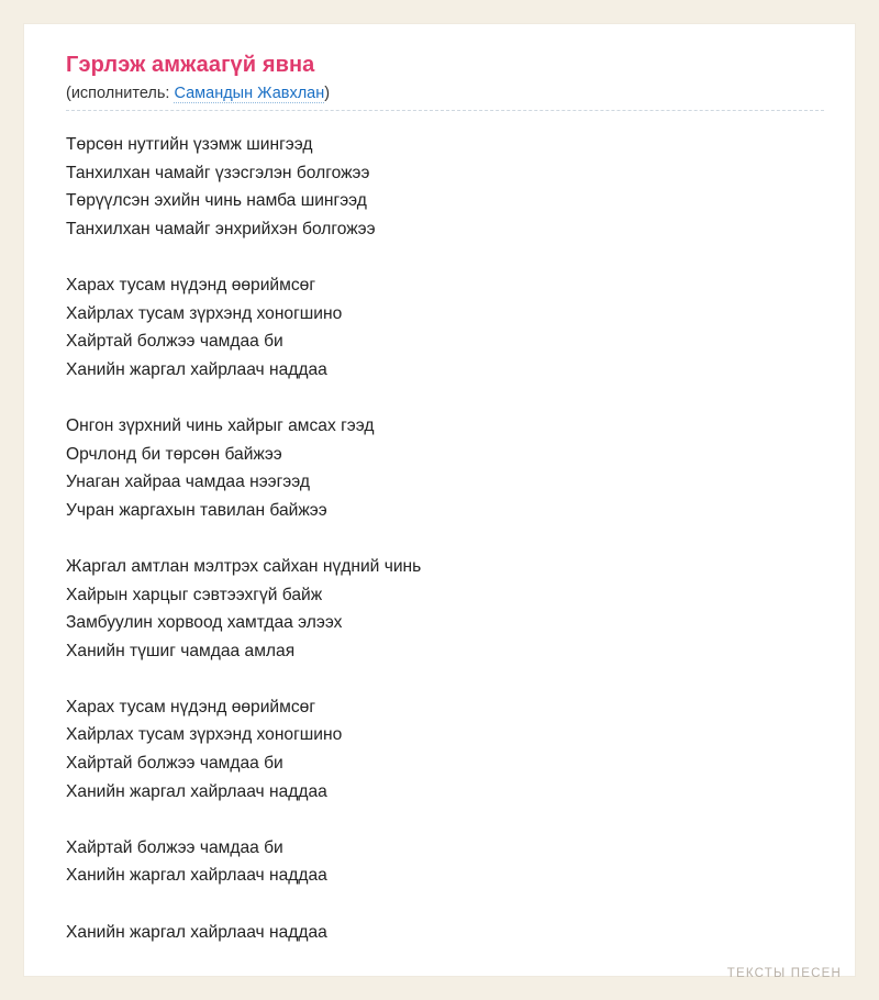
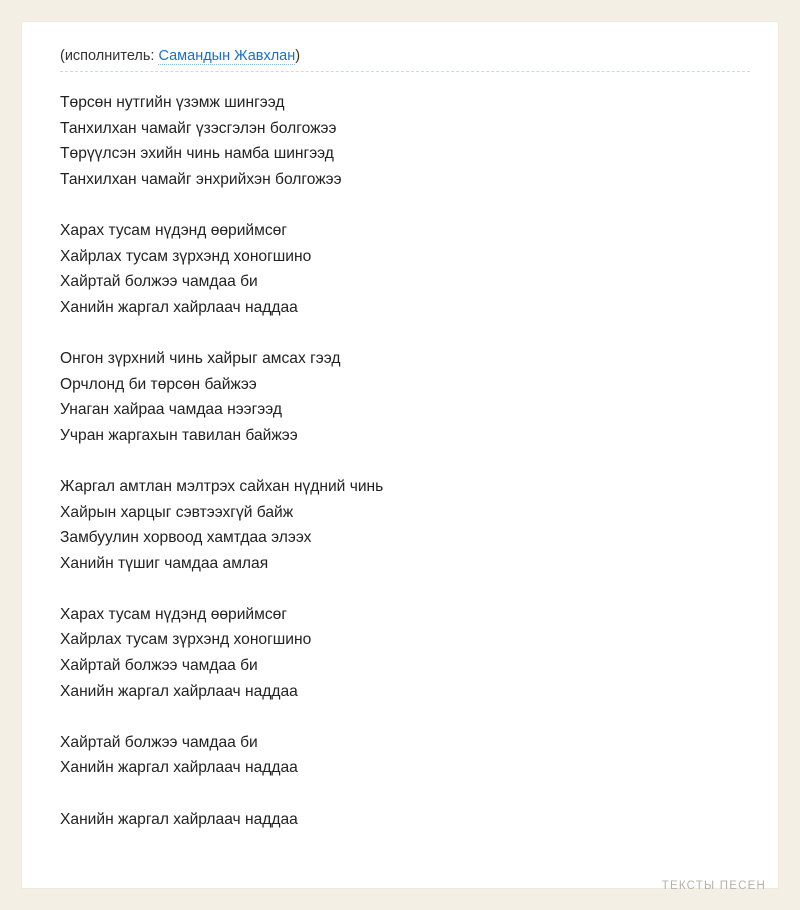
- Гэрлэж амжаагүй явна
  (исполнитель: Самандын Жавхлан)
  Төрсөн нутгийн үзэмж шингээд
  Танхилхан чамайг үзэсгэлэн болгожээ
  Төрүүлсэн эхийн чинь намба шингээд
  Танхилхан чамайг энхрийхэн болгожээ
  Харах тусам нүдэнд өөриймсөг
  Хайрлах тусам зүрхэнд хоногшино
  Хайртай болжээ чамдаа би
  Ханийн жаргал хайрлаач наддаа
  Онгон зүрхний чинь хайрыг амсах гээд
  Орчлонд би төрсөн байжээ
  Унаган хайраа чамдаа нээгээд
  Учран жаргахын тавилан байжээ
  Жаргал амтлан мэлтрэх сайхан нүдний чинь
  Хайрын харцыг сэвтээхгүй байж
  Замбуулин хорвоод хамтдаа элээх
  Ханийн түшиг чамдаа амлая
  Харах тусам нүдэнд өөриймсөг
  Хайрлах тусам зүрхэнд хоногшино
  Хайртай болжээ чамдаа би
  Ханийн жаргал хайрлаач наддаа
  Хайртай болжээ чамдаа би
  Ханийн жаргал хайрлаач наддаа
  Ханийн жаргал хайрлаач наддаа
  ТЕКСТЫ ПЕСЕН
